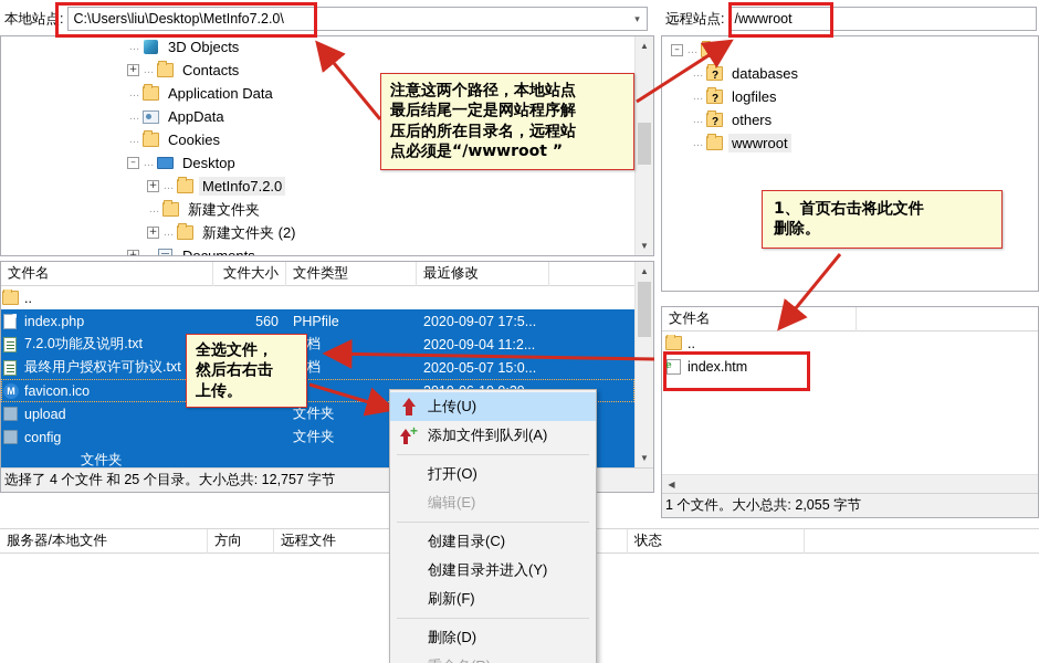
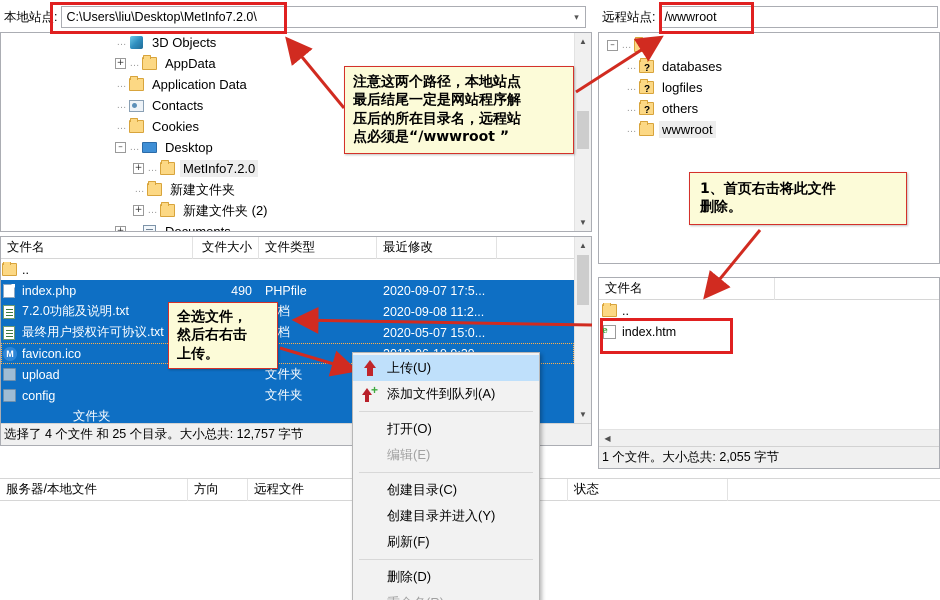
  本地站点:
  C:\Users\liu\Desktop\MetInfo7.2.0\
  ▾
  远程站点:
  /wwwroot
  …
  3D Objects
  +
  …
- Contacts
+ AppData
  …
  Application Data
  …
- AppData
+ Contacts
  …
  Cookies
  –
  …
  Desktop
  +
  …
  MetInfo7.2.0
  …
  新建文件夹
  +
  …
  新建文件夹 (2)
  ▲
  ▼
  –
  …
  …
  ?
  databases
  …
  ?
  logfiles
  …
  ?
  others
  …
  wwwroot
  文件名
  文件大小
  文件类型
  最近修改
  ..
  index.php
- 560
+ 490
  PHPfile
  2020-09-07 17:5...
  7.2.0功能及说明.txt
- 2020-09-04 11:2...
+ 2020-09-08 11:2...
  最终用户授权许可协议.txt
  2020-05-07 15:0...
  M
  favicon.ico
  upload
  文件夹
  config
  文件夹
  文件夹
  ▲
  ▼
  选择了 4 个文件 和 25 个目录。大小总共: 12,757 字节
  文件名
  ..
  e
  index.htm
  ◀
  1 个文件。大小总共: 2,055 字节
  服务器/本地文件
  方向
  远程文件
  状态
  上传(U)
  +
  添加文件到队列(A)
  打开(O)
  编辑(E)
  创建目录(C)
  创建目录并进入(Y)
  刷新(F)
  删除(D)
  注意这两个路径，本地站点
  最后结尾一定是网站程序解
  压后的所在目录名，远程站
  点必须是“/wwwroot ”
  1、首页右击将此文件
  删除。
  全选文件，
  然后右右击
  上传。
